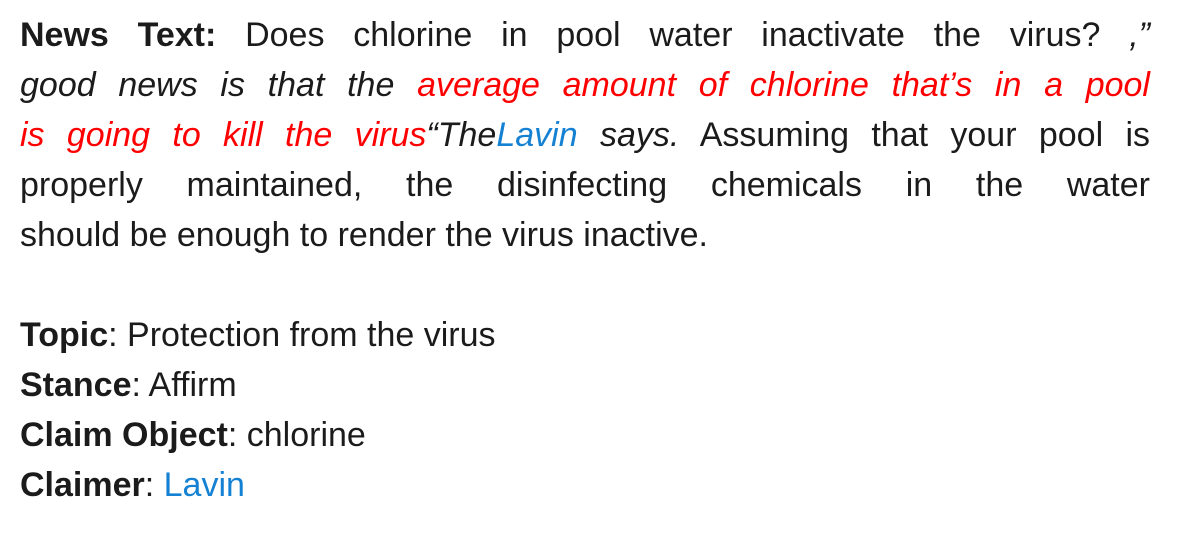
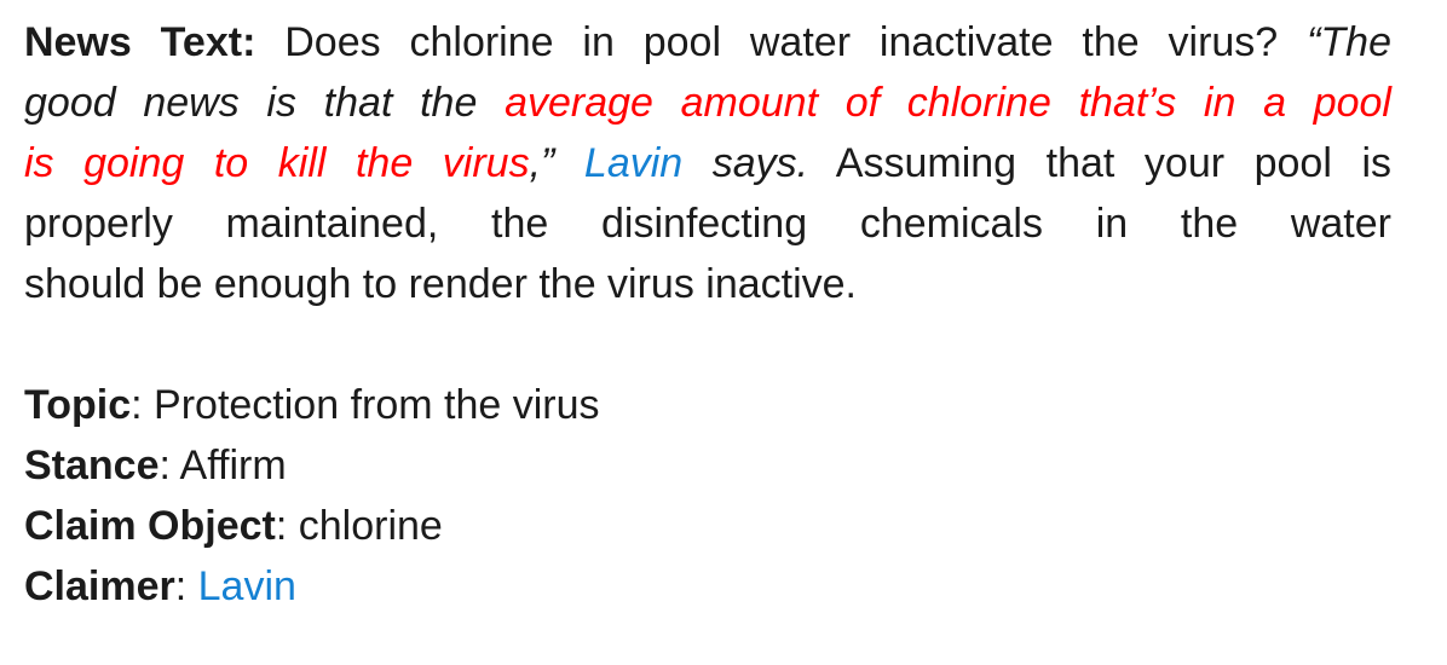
- News Text: Does chlorine in pool water inactivate the virus? ,”
+ News Text: Does chlorine in pool water inactivate the virus? “The
  good news is that the average amount of chlorine that’s in a pool
- is going to kill the virus“TheLavin says. Assuming that your pool is
+ is going to kill the virus,” Lavin says. Assuming that your pool is
  properly maintained, the disinfecting chemicals in the water
  should be enough to render the virus inactive.
  Topic: Protection from the virus
  Stance: Affirm
  Claim Object: chlorine
  Claimer: Lavin
